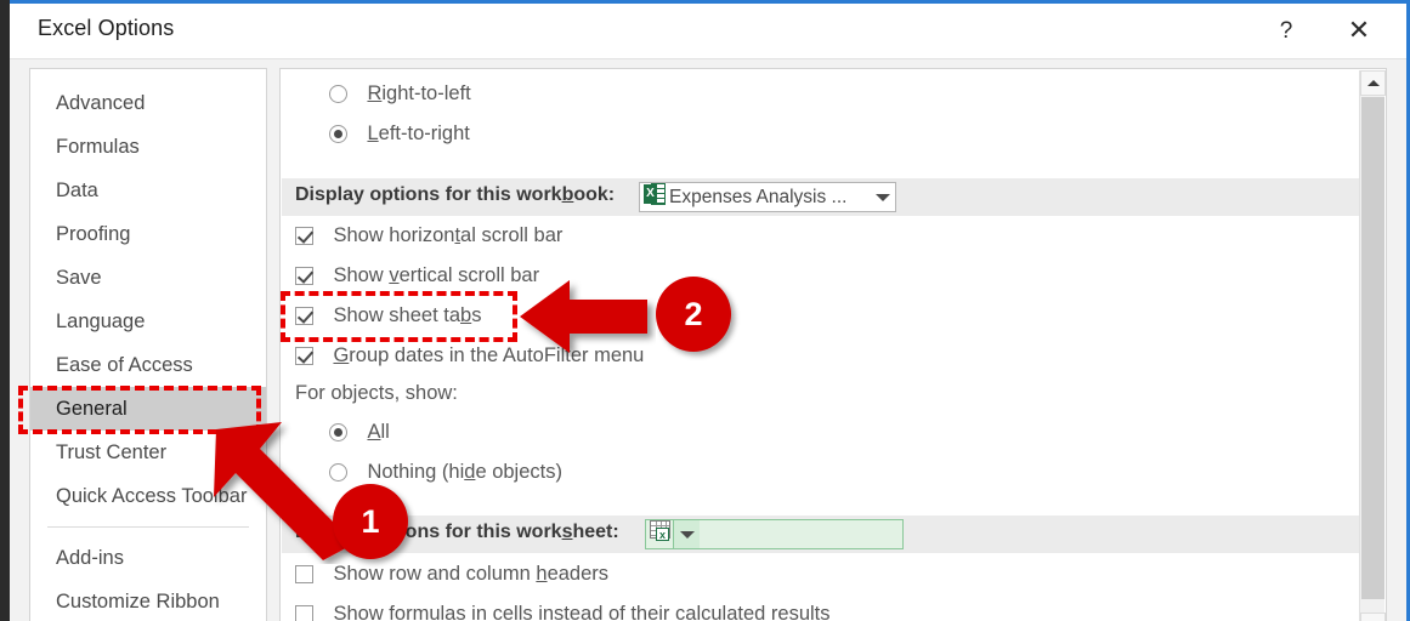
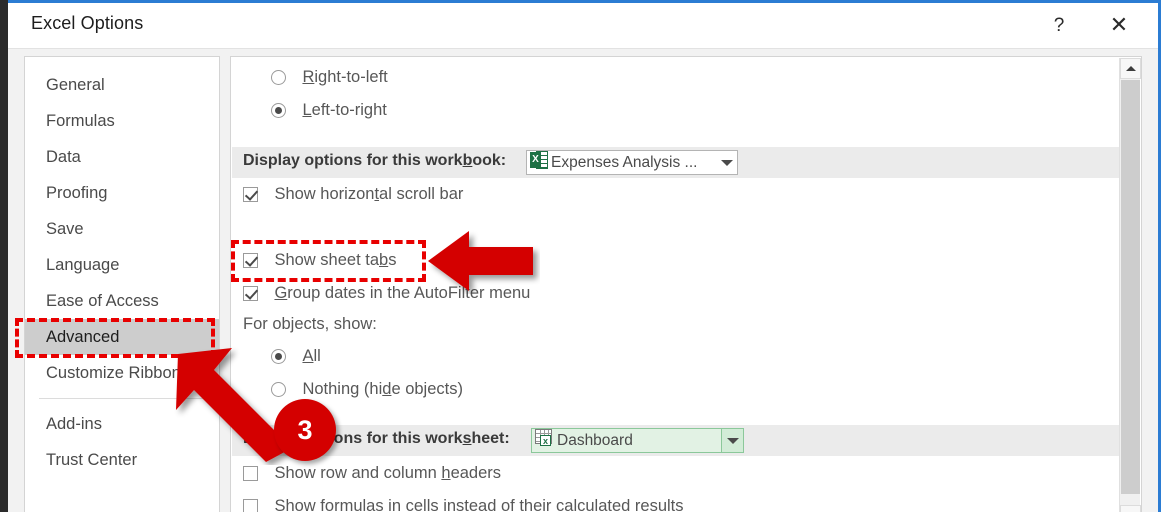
  Excel Options
  ?
  ✕
- Advanced
+ General
  Formulas
  Data
  Proofing
  Save
  Language
  Ease of Access
- General
+ Advanced
- Trust Center
+ Customize Ribbon
- Quick Access Toolbar
  Add-ins
- Customize Ribbon
+ Trust Center
  Right-to-left
  Left-to-right
  Display options for this workbook:
  X
  Expenses Analysis ...
  Show horizontal scroll bar
- Show vertical scroll bar
  Show sheet tabs
  Group dates in the AutoFilter menu
  For objects, show:
  All
  Nothing (hide objects)
  x
+ Dashboard
  Show row and column headers
  Show formulas in cells instead of their calculated results
- 1
+ 3
- 2
